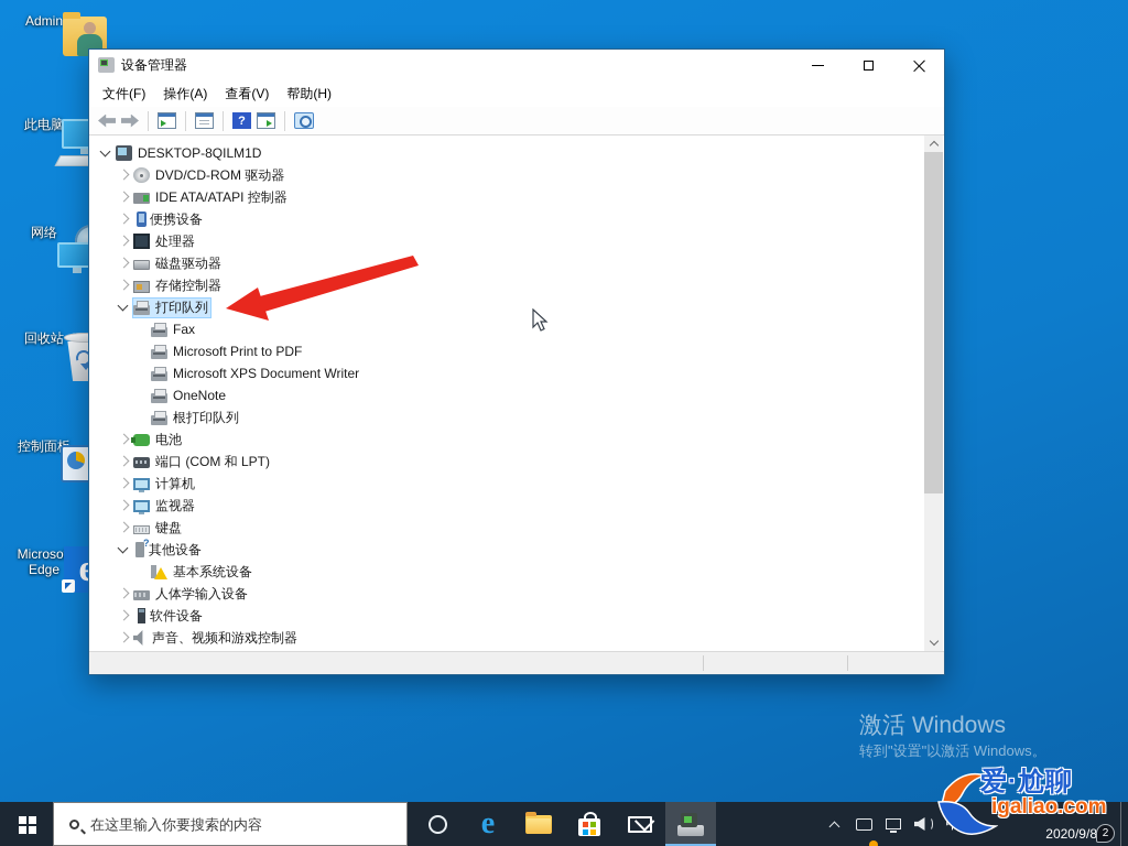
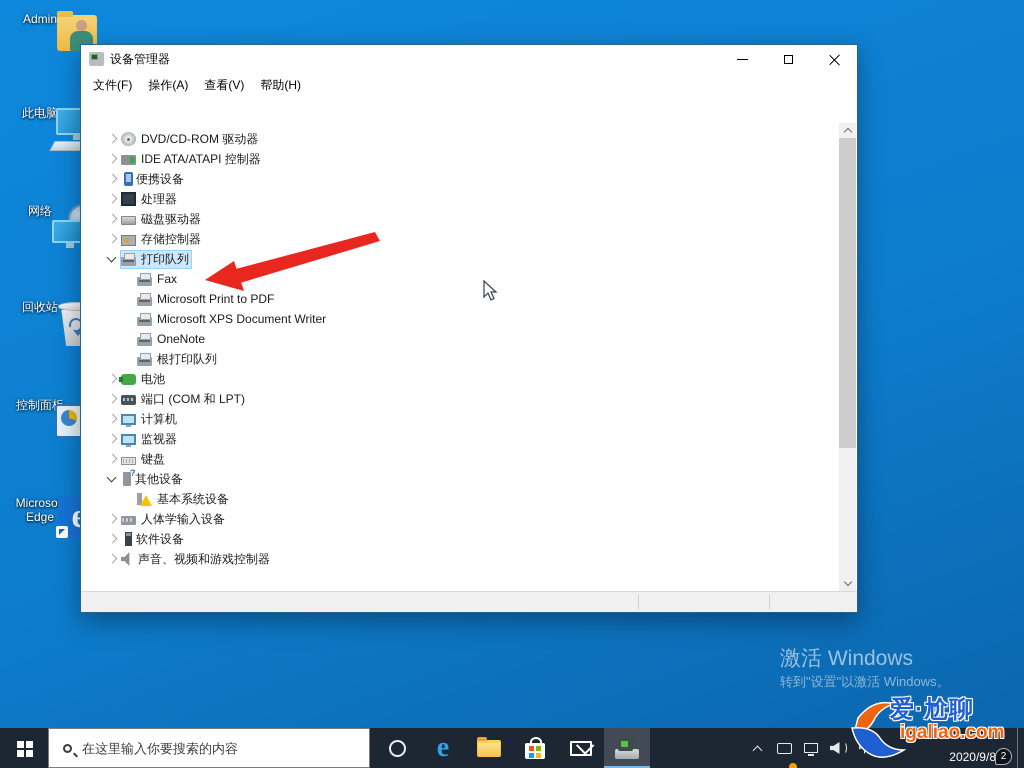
  Admin
  此电脑
  网络
  回收站
  控制面
  e
  Microso Edge
  设备管理器
  文件(F)
  操作(A)
  查看(V)
  帮助(H)
- ?
- DESKTOP-8QILM1D
  DVD/CD-ROM 驱动器
  IDE ATA/ATAPI 控制器
  便携设备
  处理器
  磁盘驱动器
  存储控制器
  打印队列
  Fax
  Microsoft Print to PDF
  Microsoft XPS Document Writer
  OneNote
  根打印队列
  电池
  端口 (COM 和 LPT)
  计算机
  监视器
  键盘
  其他设备
  基本系统设备
  人体学输入设备
  软件设备
  声音、视频和游戏控制器
  激活 Windows
  转到"设置"以激活 Windows。
  爱·尬聊
  igaliao.com
  在这里输入你要搜索的内容
  e
  2020/9/8
  2
